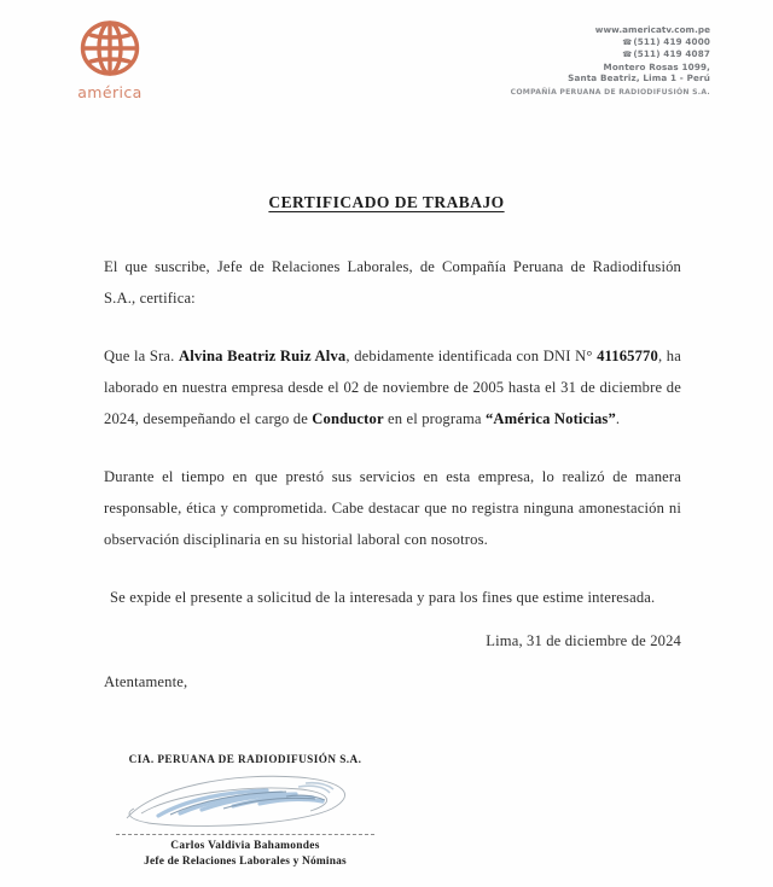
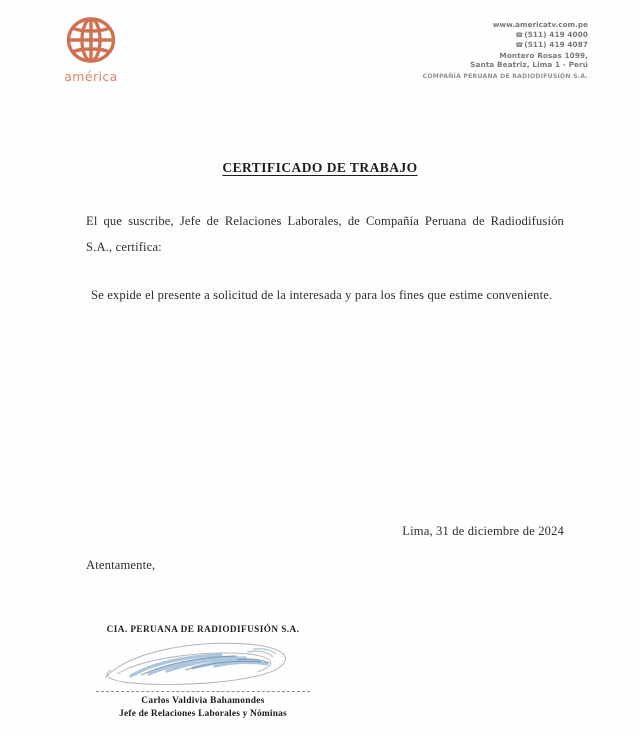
  américa
  www.americatv.com.pe
  ☎ (511) 419 4000
  ☎ (511) 419 4087
  Montero Rosas 1099,
  Santa Beatriz, Lima 1 - Perú
  CERTIFICADO DE TRABAJO
  El que suscribe, Jefe de Relaciones Laborales, de Compañía Peruana de Radiodifusión S.A., certifica:
- Que la Sra. Alvina Beatriz Ruiz Alva, debidamente identificada con DNI N° 41165770, ha laborado en nuestra empresa desde el 02 de noviembre de 2005 hasta el 31 de diciembre de 2024, desempeñando el cargo de Conductor en el programa “América Noticias”.
- Durante el tiempo en que prestó sus servicios en esta empresa, lo realizó de manera responsable, ética y comprometida. Cabe destacar que no registra ninguna amonestación ni observación disciplinaria en su historial laboral con nosotros.
- Se expide el presente a solicitud de la interesada y para los fines que estime interesada.
+ Se expide el presente a solicitud de la interesada y para los fines que estime conveniente.
  Lima, 31 de diciembre de 2024
  Atentamente,
  CIA. PERUANA DE RADIODIFUSIÓN S.A.
  Carlos Valdivia Bahamondes
  Jefe de Relaciones Laborales y Nóminas
